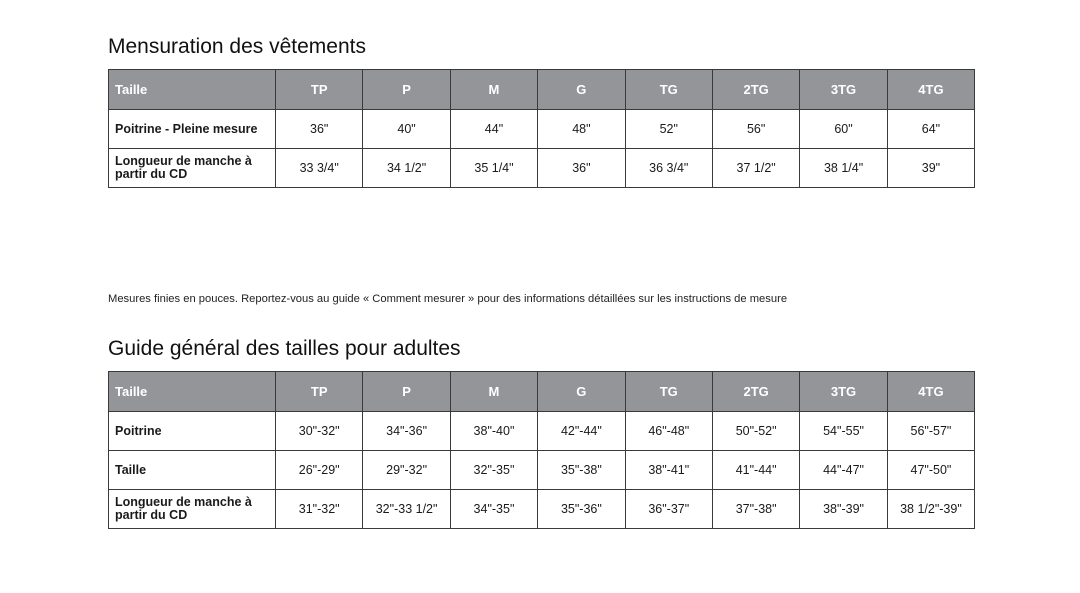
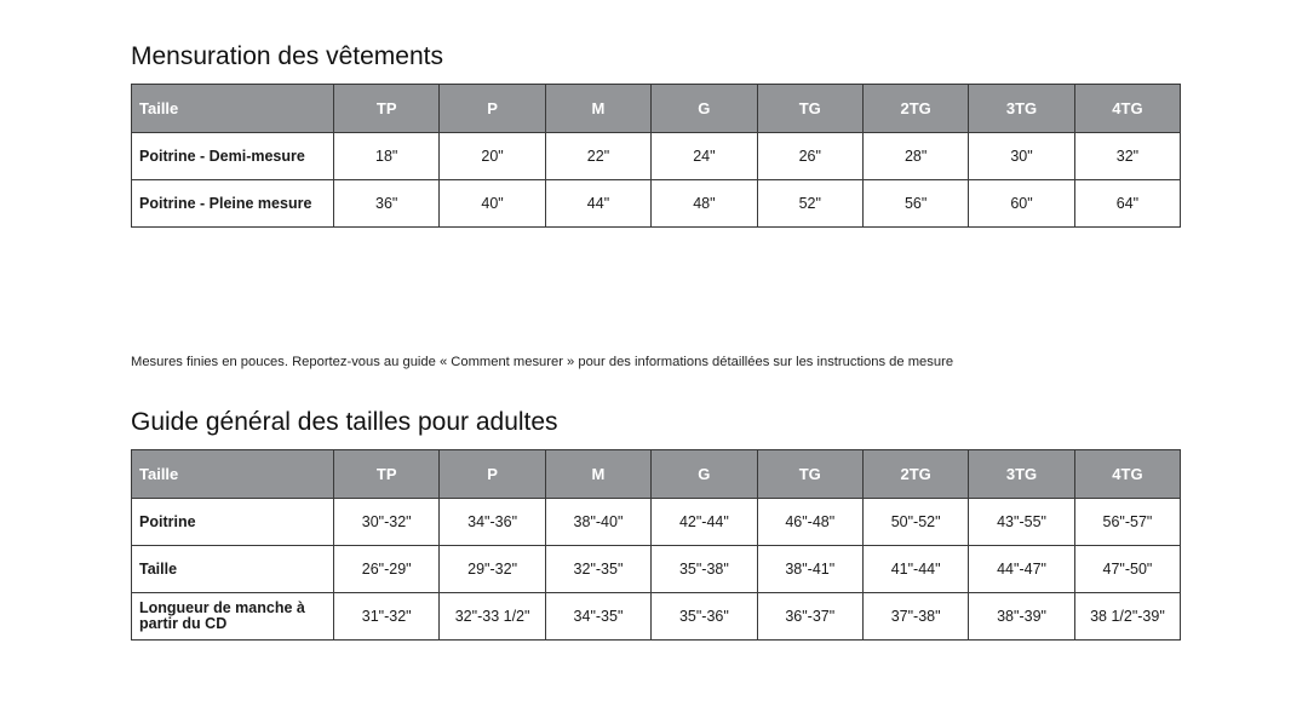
  Mensuration des vêtements
  Taille	TP	P	M	G	TG	2TG	3TG	4TG
+ Poitrine - Demi-mesure	18"	20"	22"	24"	26"	28"	30"	32"
  Poitrine - Pleine mesure	36"	40"	44"	48"	52"	56"	60"	64"
- Longueur de manche à partir du CD	33 3/4"	34 1/2"	35 1/4"	36"	36 3/4"	37 1/2"	38 1/4"	39"
  Mesures finies en pouces. Reportez-vous au guide « Comment mesurer » pour des informations détaillées sur les instructions de mesure
  Guide général des tailles pour adultes
  Taille	TP	P	M	G	TG	2TG	3TG	4TG
- Poitrine	30"-32"	34"-36"	38"-40"	42"-44"	46"-48"	50"-52"	54"-55"	56"-57"
+ Poitrine	30"-32"	34"-36"	38"-40"	42"-44"	46"-48"	50"-52"	43"-55"	56"-57"
  Taille	26"-29"	29"-32"	32"-35"	35"-38"	38"-41"	41"-44"	44"-47"	47"-50"
  Longueur de manche à partir du CD	31"-32"	32"-33 1/2"	34"-35"	35"-36"	36"-37"	37"-38"	38"-39"	38 1/2"-39"
